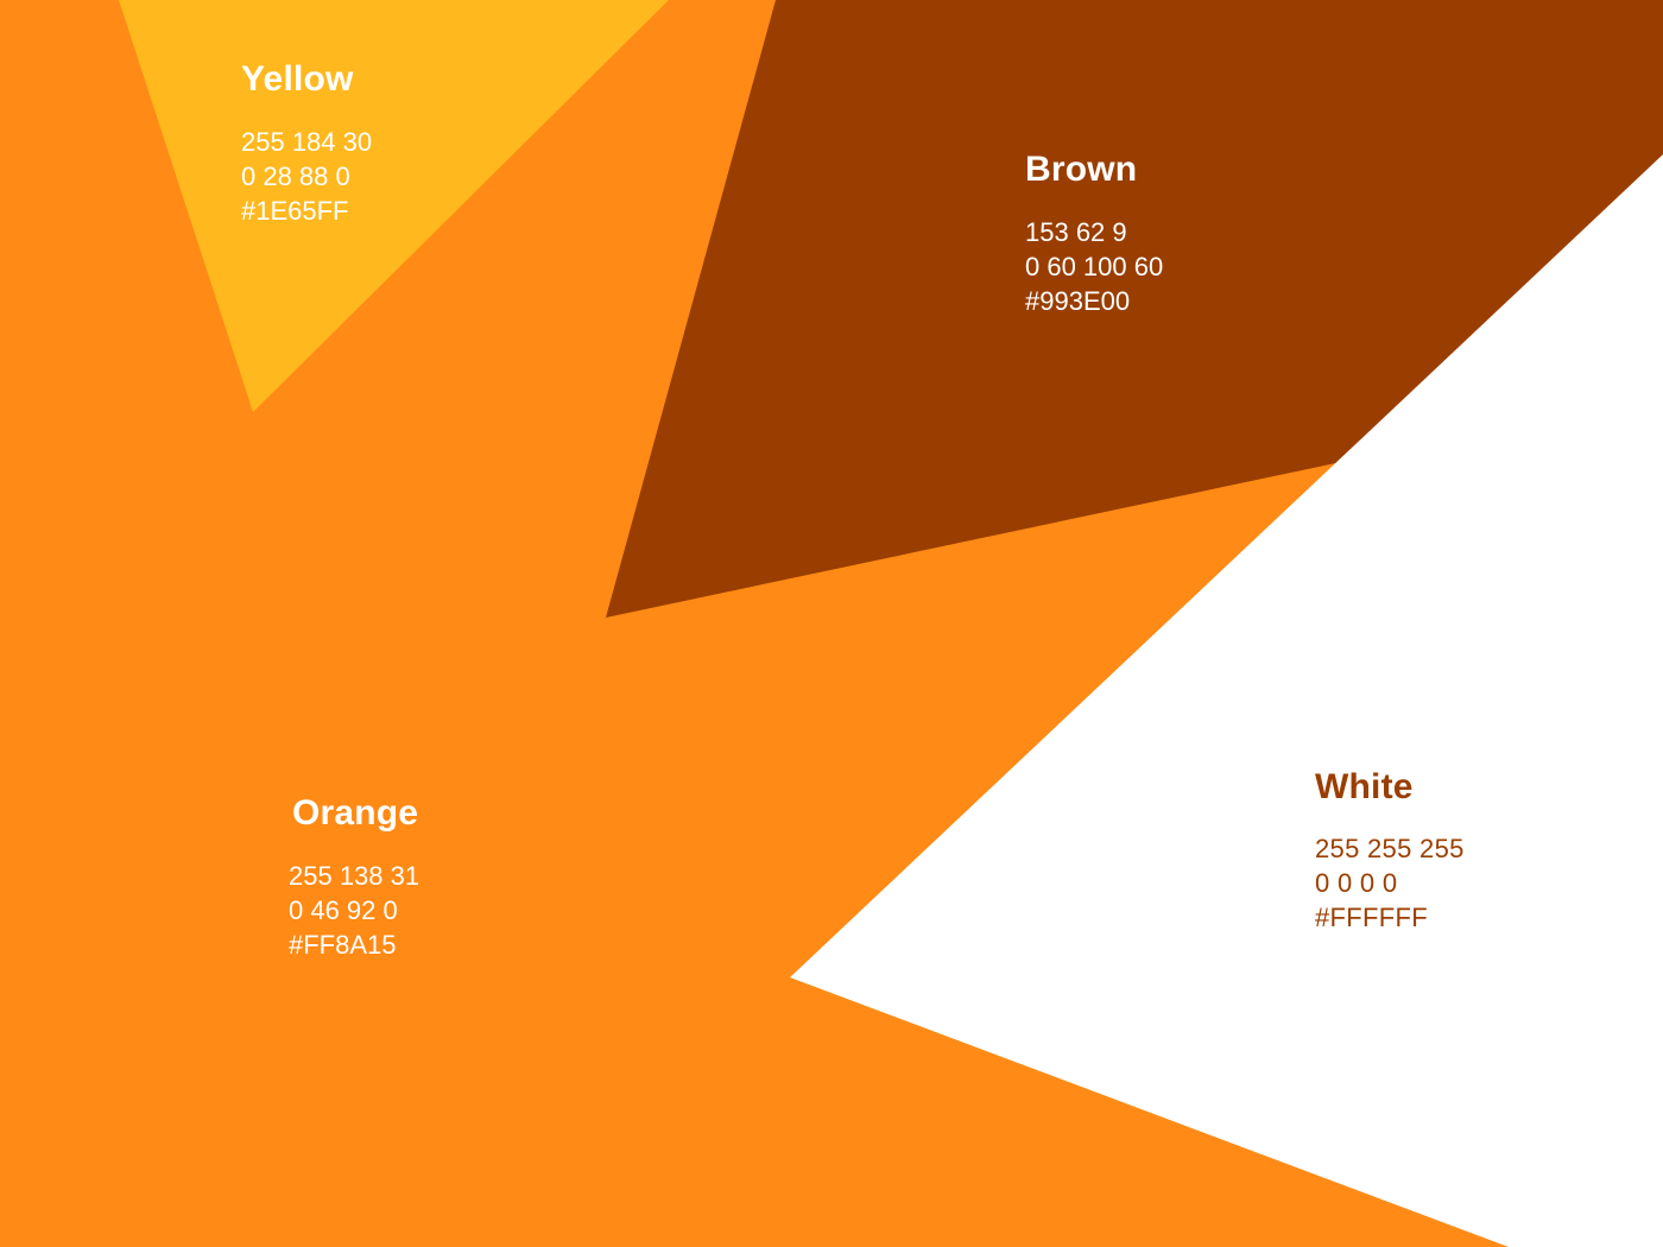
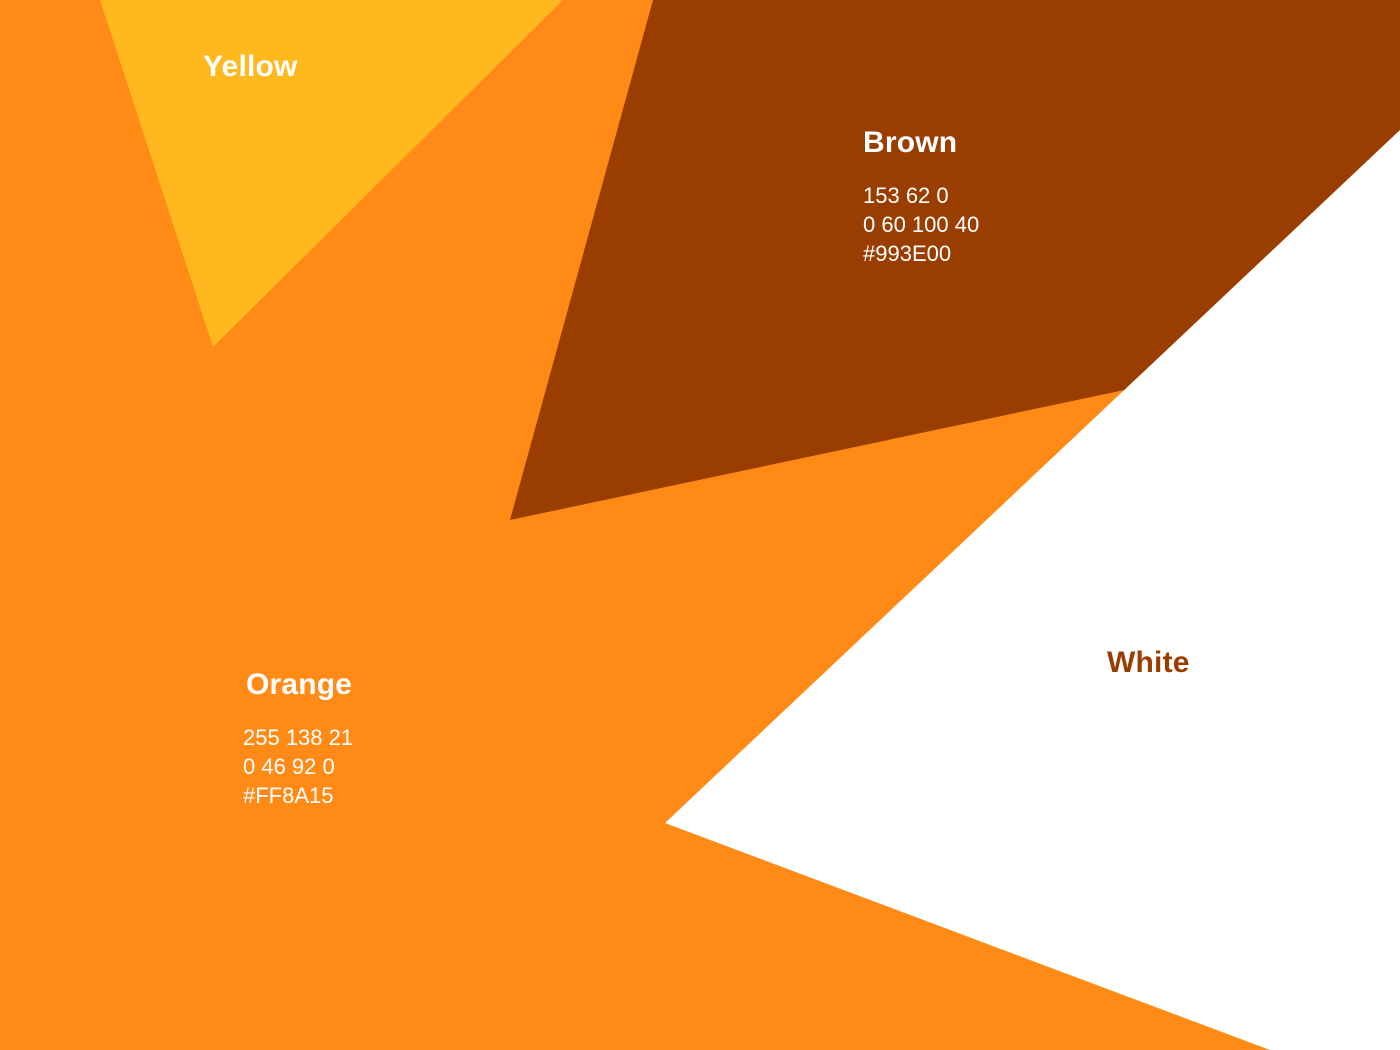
  Yellow
- 255 184 30
- 0 28 88 0
- #1E65FF
  Brown
- 153 62 9
+ 153 62 0
- 0 60 100 60
+ 0 60 100 40
  #993E00
  Orange
- 255 138 31
+ 255 138 21
  0 46 92 0
  #FF8A15
  White
- 255 255 255
- 0 0 0 0
- #FFFFFF
